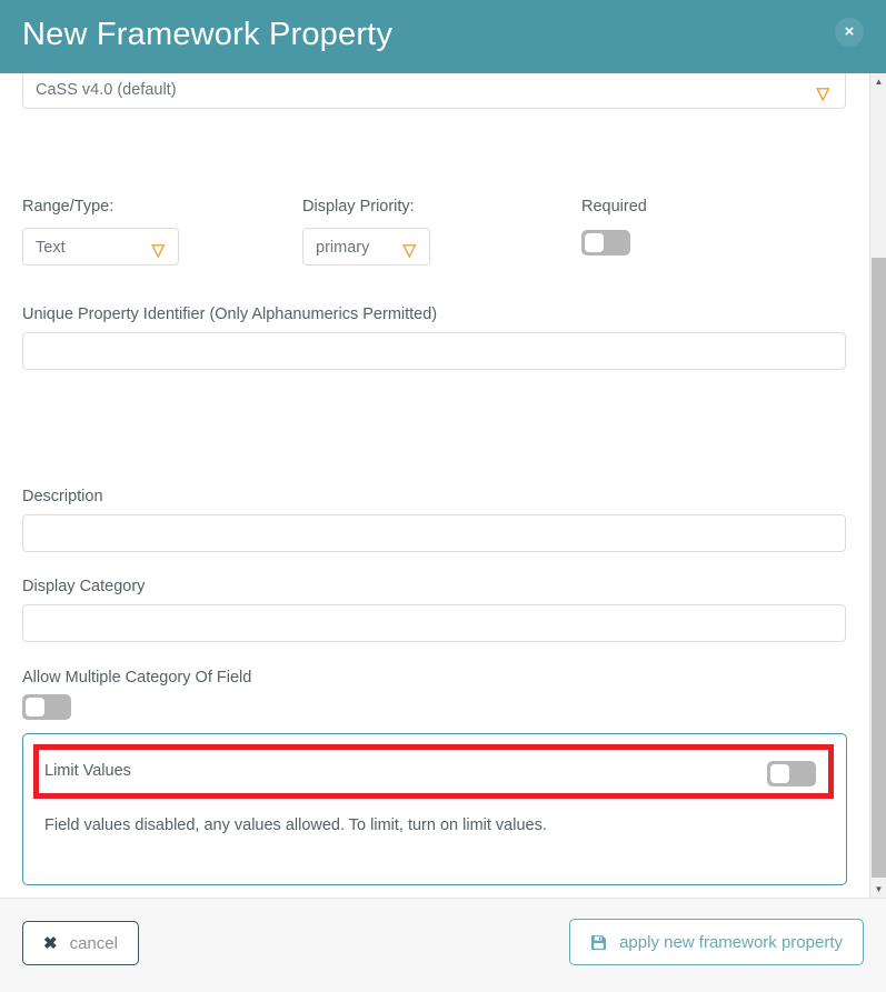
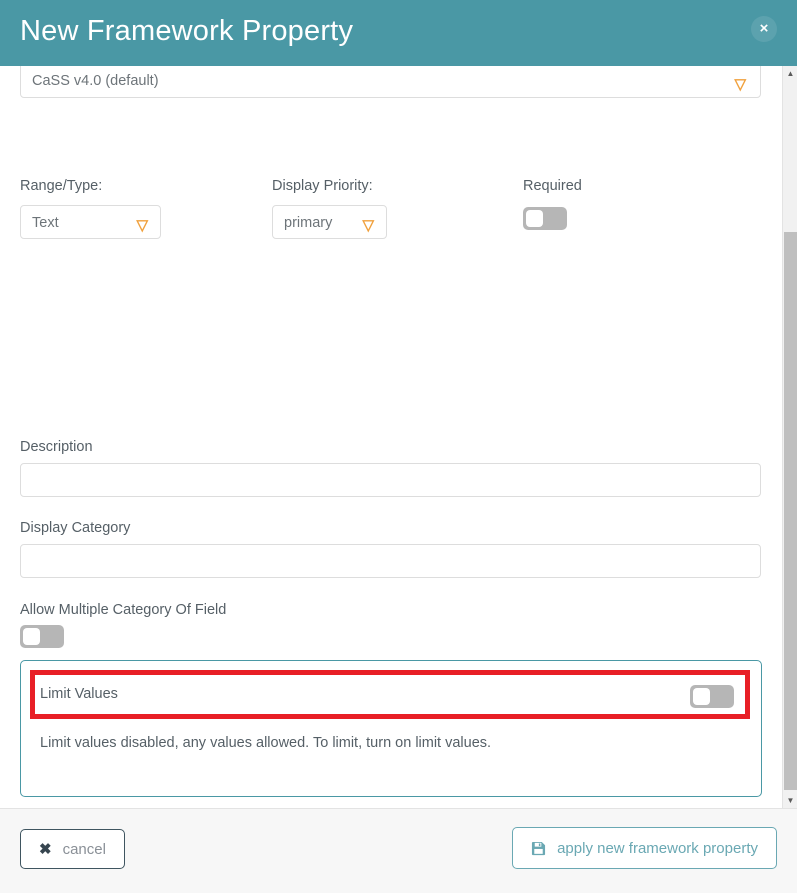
  New Framework Property
  ×
  CaSS v4.0 (default)
  ▽
  Range/Type:
  Text
  ▽
  Display Priority:
  primary
  ▽
  Required
- Unique Property Identifier (Only Alphanumerics Permitted)
  Description
  Display Category
  Allow Multiple Category Of Field
  Limit Values
- Field values disabled, any values allowed. To limit, turn on limit values.
+ Limit values disabled, any values allowed. To limit, turn on limit values.
  ▲
  ▼
  ✖
  cancel
  apply new framework property
